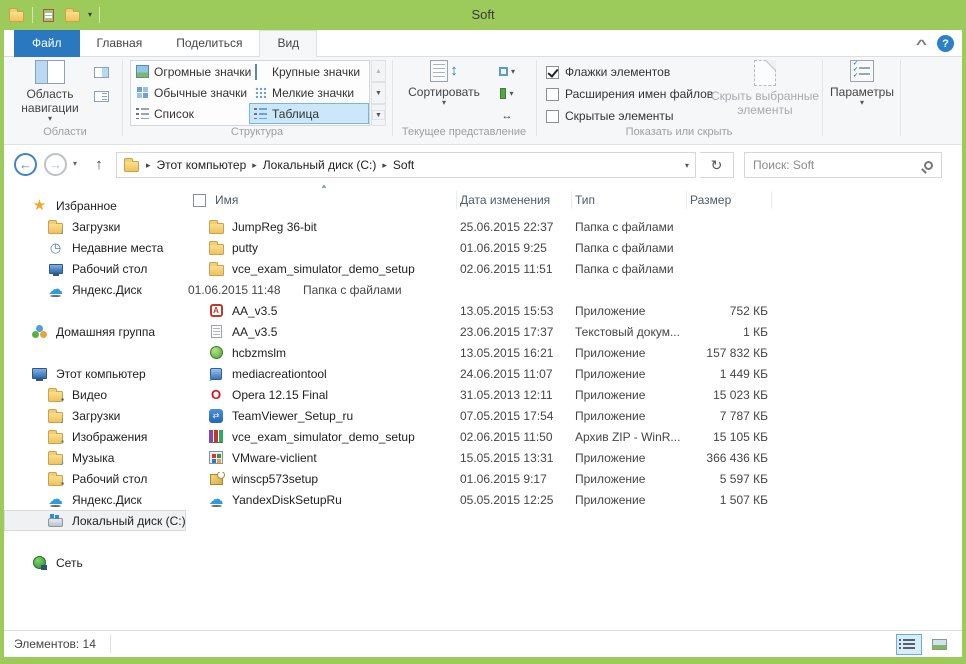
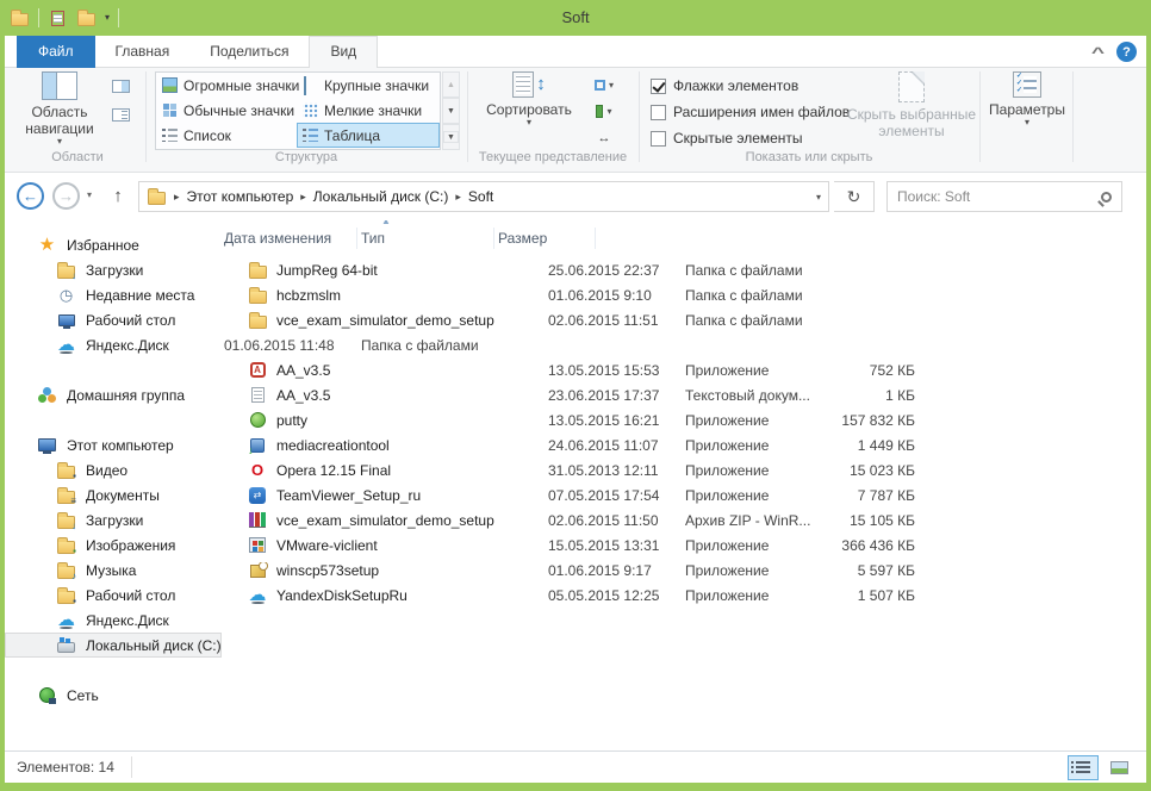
  ▾
  Soft
  Файл
  Главная
  Поделиться
  Вид
  ^
  ?
  Область навигации
  ▾
  Области
  Огромные значки
  Крупные значки
  Обычные значки
  Мелкие значки
  Список
  Таблица
  Структура
  ↕
  Сортировать
  ▾
  ▾
  ▾
  ↔
  Текущее представление
  Флажки элементов
  Расширения имен файлов
  Скрытые элементы
  Скрыть выбранные элементы
  Показать или скрыть
  Параметры
  ▾
  ←
  →
  ▾
  ↑
  ▸
  Этот компьютер
  ▸
  Локальный диск (C:)
  ▸
  Soft
  ▾
  ↻
  Поиск: Soft
  ★
  Избранное
  ↓
  Загрузки
  ◷
  Недавние места
  Рабочий стол
  ☁
  Яндекс.Диск
  Домашняя группа
  Этот компьютер
  ▪
  Видео
+ ≡
+ Документы
  ↓
  Загрузки
  ▪
  Изображения
  ♪
  Музыка
  ▪
  Рабочий стол
  ☁
  Яндекс.Диск
  Локальный диск (C:)
  Сеть
  ▲
- Имя
  Дата изменения
  Тип
  Размер
- JumpReg 36-bit
+ JumpReg 64-bit
  25.06.2015 22:37
  Папка с файлами
- putty
+ hcbzmslm
- 01.06.2015 9:25
+ 01.06.2015 9:10
  Папка с файлами
  vce_exam_simulator_demo_setup
  02.06.2015 11:51
  Папка с файлами
  01.06.2015 11:48
  Папка с файлами
  A
  AA_v3.5
  13.05.2015 15:53
  Приложение
  752 КБ
  AA_v3.5
  23.06.2015 17:37
  Текстовый докум...
  1 КБ
- hcbzmslm
+ putty
  13.05.2015 16:21
  Приложение
  157 832 КБ
  mediacreationtool
  24.06.2015 11:07
  Приложение
  1 449 КБ
  O
  Opera 12.15 Final
  31.05.2013 12:11
  Приложение
  15 023 КБ
  ⇄
  TeamViewer_Setup_ru
  07.05.2015 17:54
  Приложение
  7 787 КБ
  vce_exam_simulator_demo_setup
  02.06.2015 11:50
  Архив ZIP - WinR...
  15 105 КБ
  VMware-viclient
  15.05.2015 13:31
  Приложение
  366 436 КБ
  winscp573setup
  01.06.2015 9:17
  Приложение
  5 597 КБ
  ☁
  YandexDiskSetupRu
  05.05.2015 12:25
  Приложение
  1 507 КБ
  Элементов: 14
